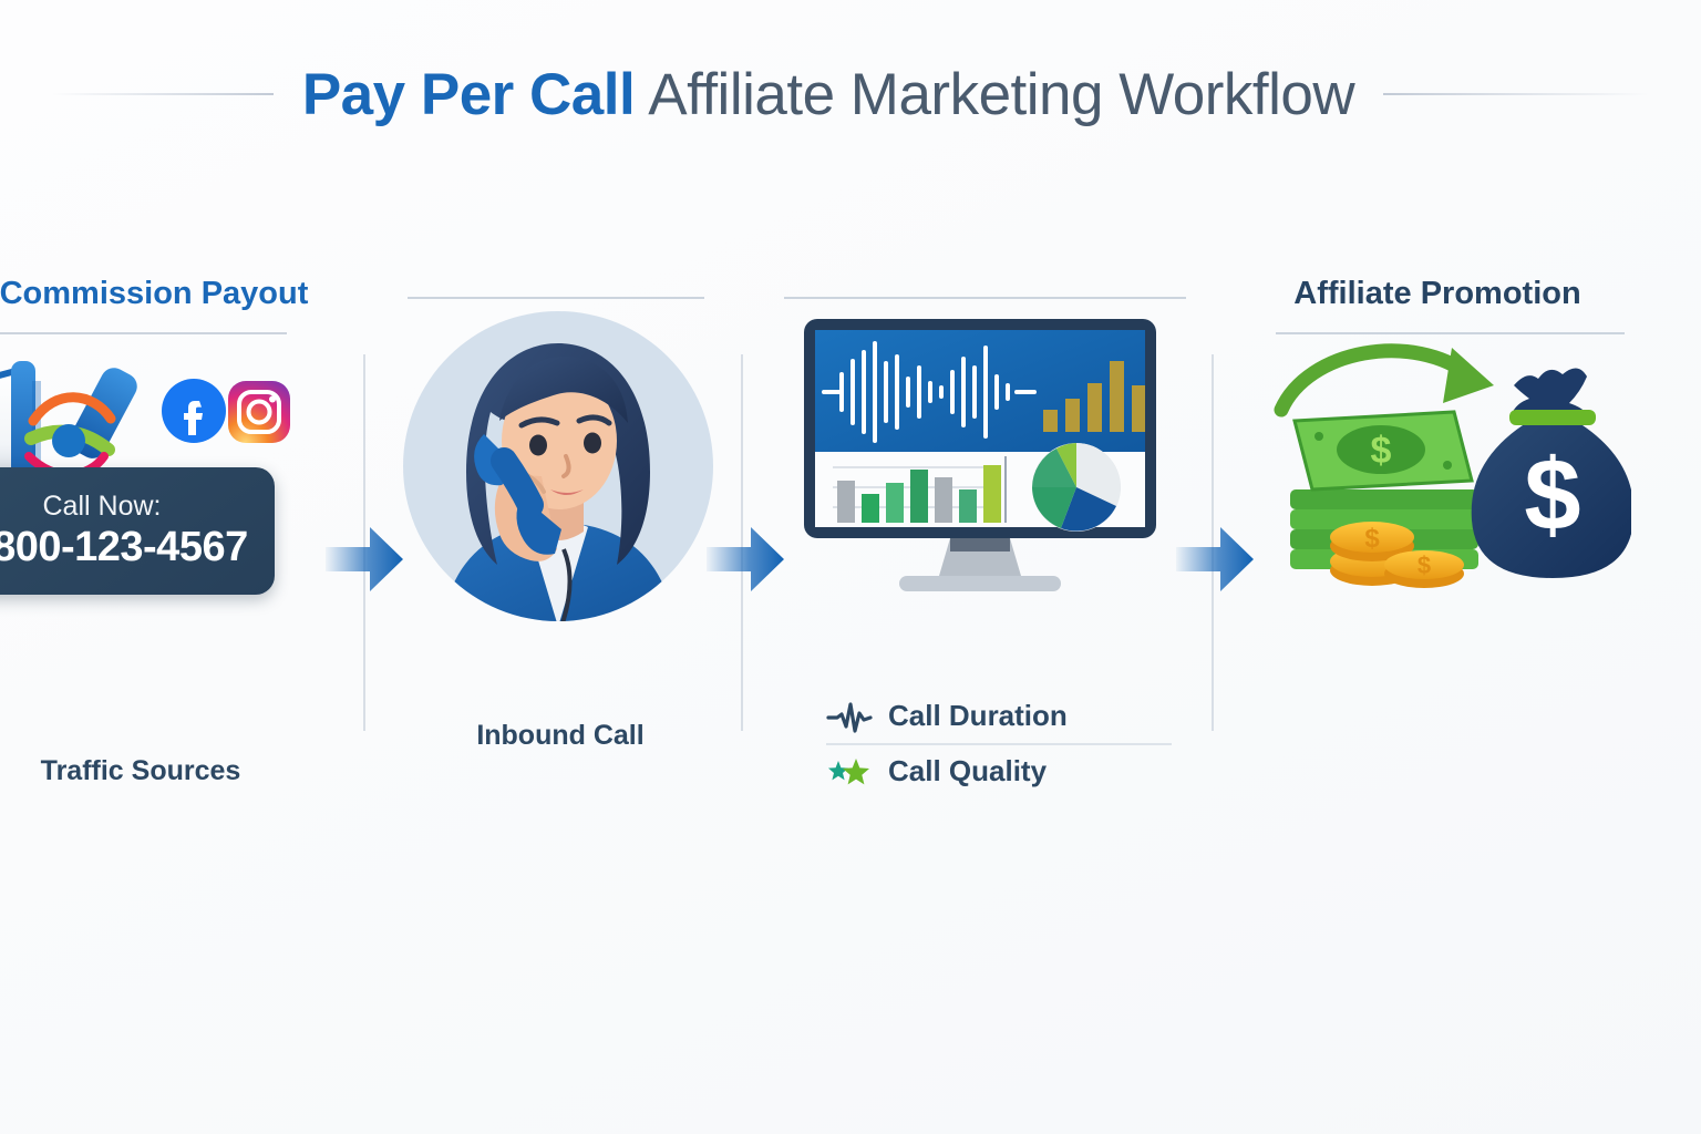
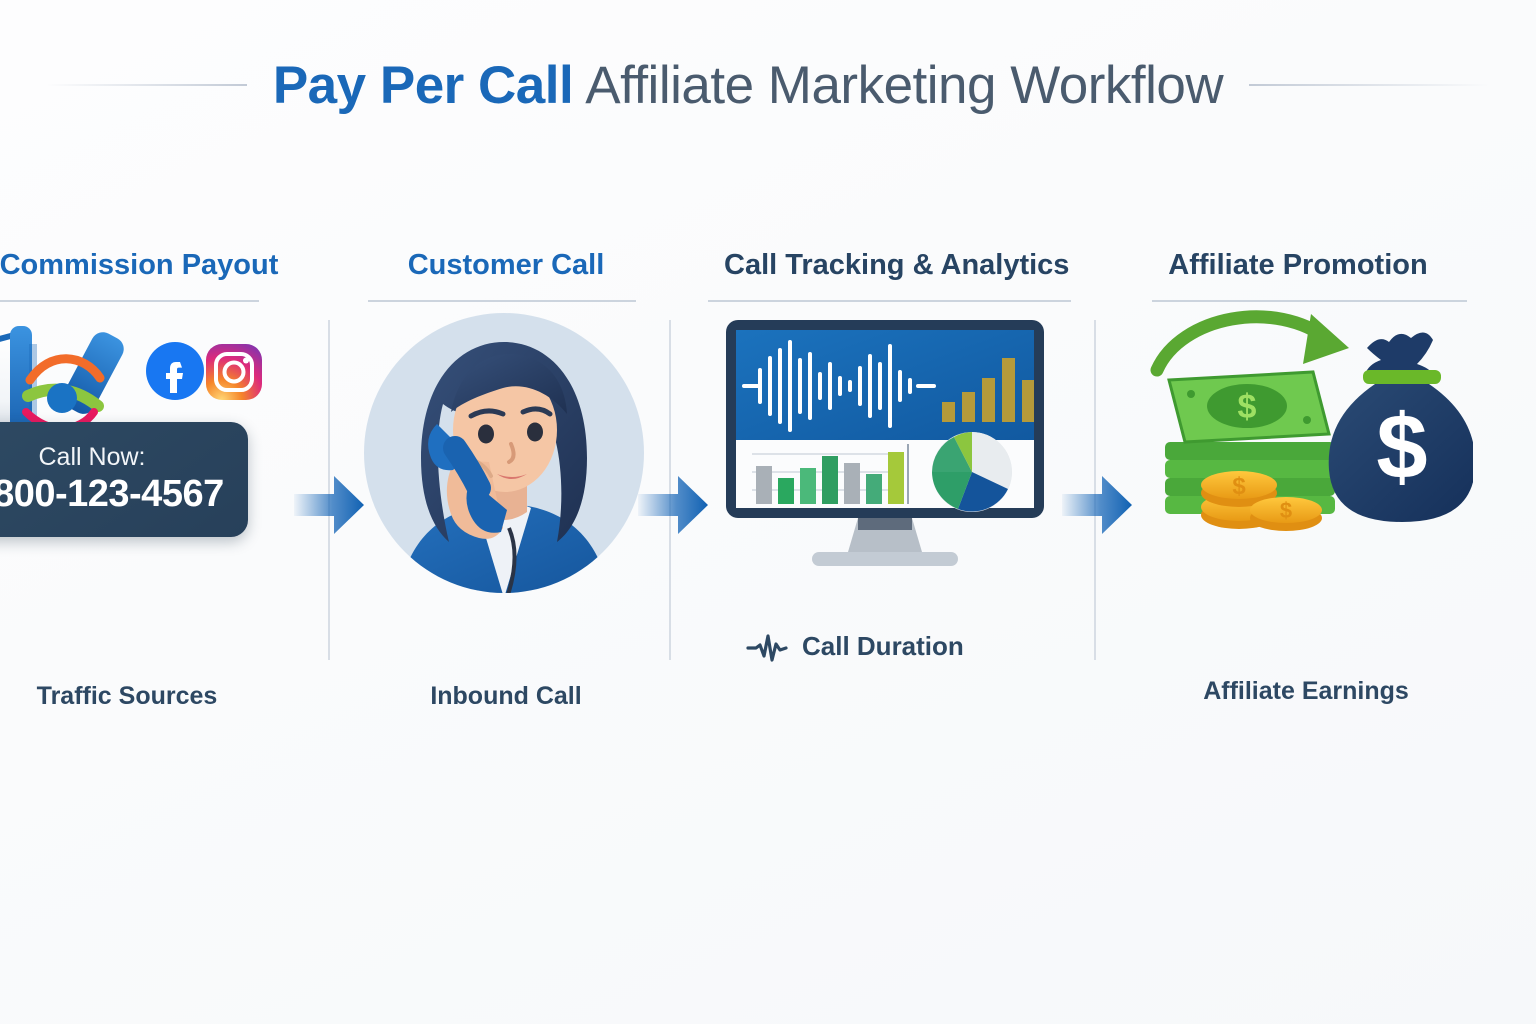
  Pay Per Call Affiliate Marketing Workflow
  Commission Payout
  Call Now:
  800-123-4567
  Traffic Sources
+ Customer Call
  Inbound Call
+ Call Tracking & Analytics
  Call Duration
- Call Quality
  Affiliate Promotion
  $
  $
  $
  $
+ Affiliate Earnings
